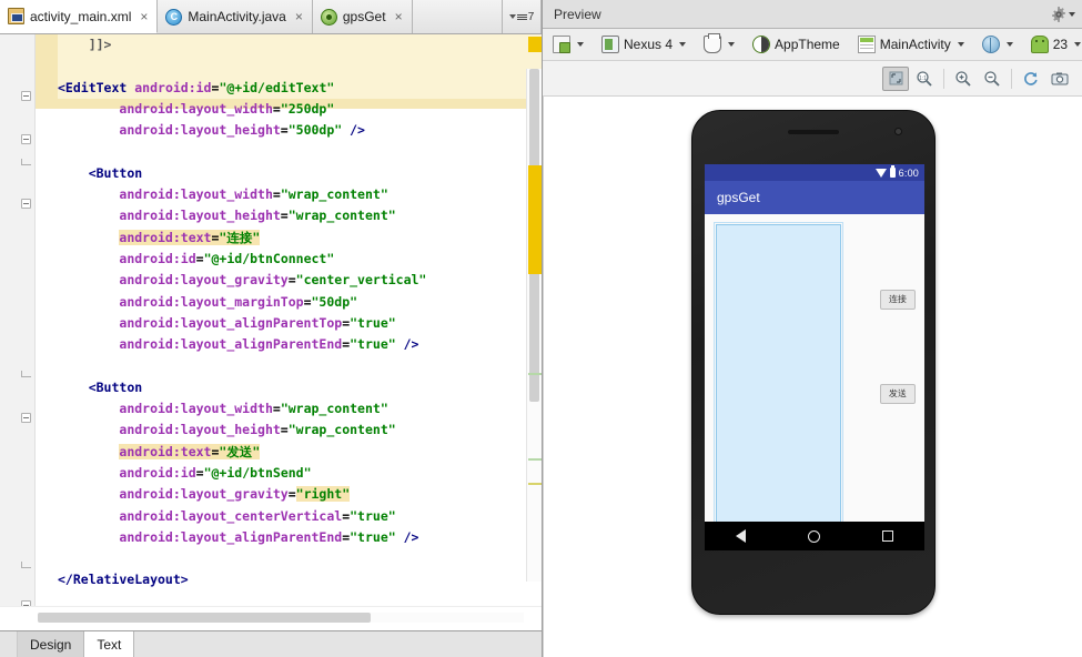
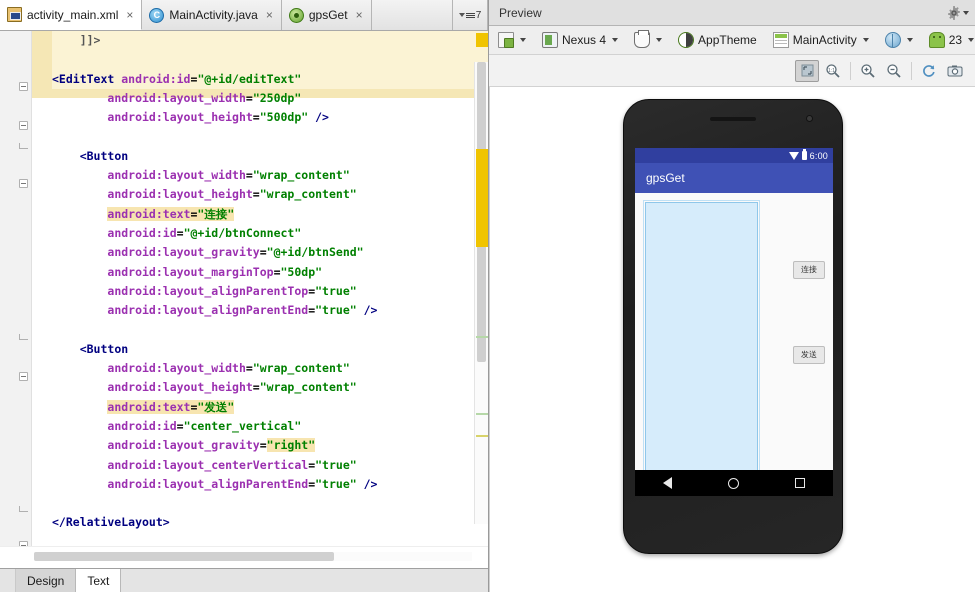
  activity_main.xml
  ×
  C
  MainActivity.java
  ×
  gpsGet
  ×
  7
  ]]>
  <EditText android:id="@+id/editText"
  android:layout_width="250dp"
  android:layout_height="500dp" />
  <Button
  android:layout_width="wrap_content"
  android:layout_height="wrap_content"
  android:text="连接"
  android:id="@+id/btnConnect"
- android:layout_gravity="center_vertical"
+ android:layout_gravity="@+id/btnSend"
  android:layout_marginTop="50dp"
  android:layout_alignParentTop="true"
  android:layout_alignParentEnd="true" />
  <Button
  android:layout_width="wrap_content"
  android:layout_height="wrap_content"
  android:text="发送"
- android:id="@+id/btnSend"
+ android:id="center_vertical"
  android:layout_gravity="right"
  android:layout_centerVertical="true"
  android:layout_alignParentEnd="true" />
  </RelativeLayout>
  Design
  Text
  Preview
  Nexus 4
  AppTheme
  MainActivity
  23
  6:00
  gpsGet
  连接
  发送
